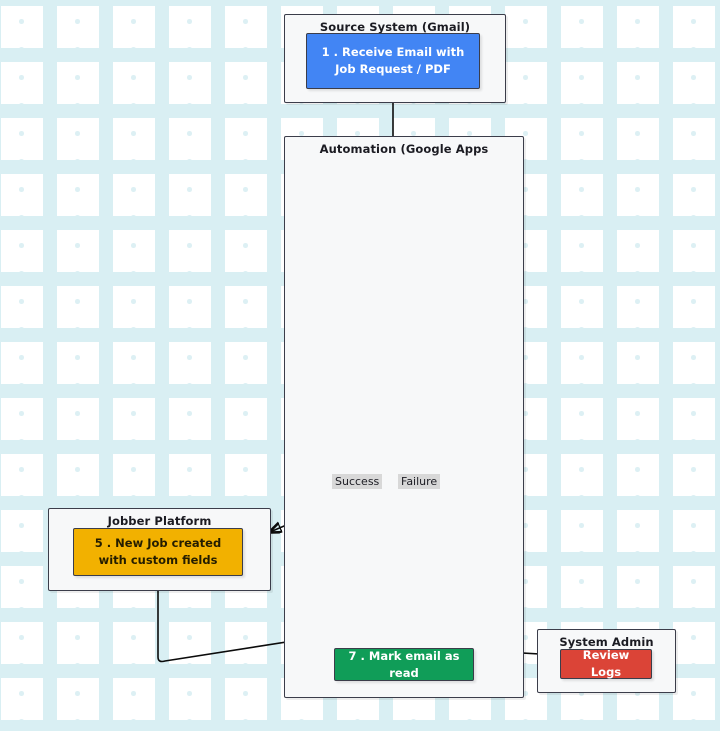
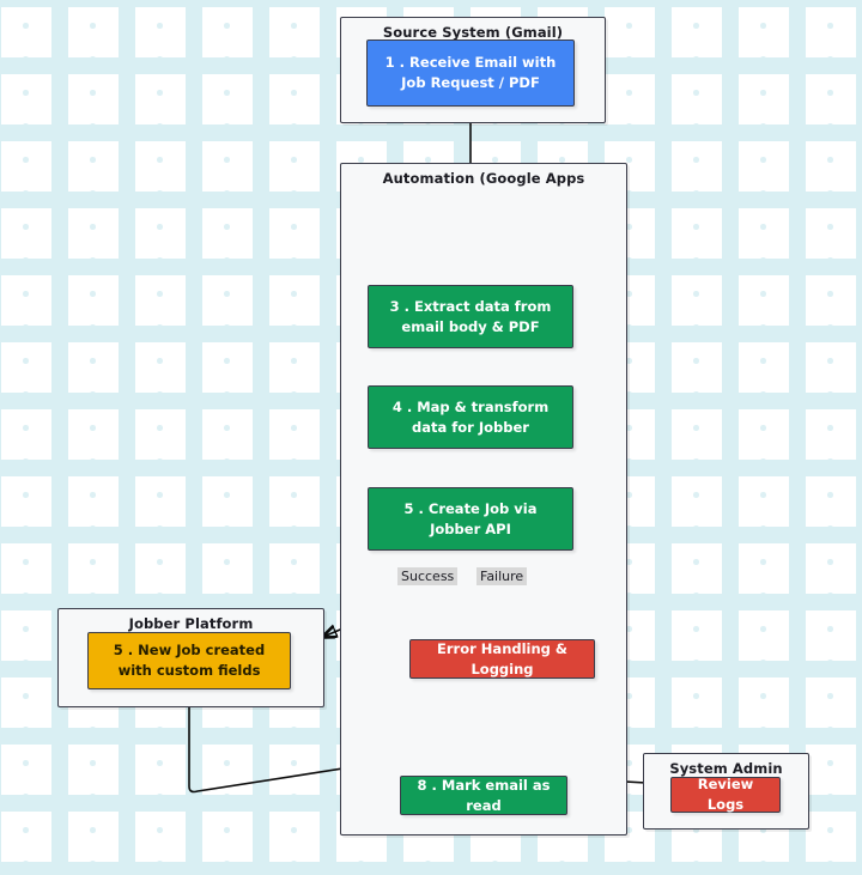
  Source System (Gmail)
  Automation (Google Apps
  Jobber Platform
  System Admin
  1 . Receive Email with Job Request / PDF
+ 3 . Extract data from email body & PDF
+ 4 . Map & transform data for Jobber
+ 5 . Create Job via Jobber API
  5 . New Job created with custom fields
- 7 . Mark email as read
+ 8 . Mark email as read
+ Error Handling & Logging
  Review Logs
  Success
  Failure
